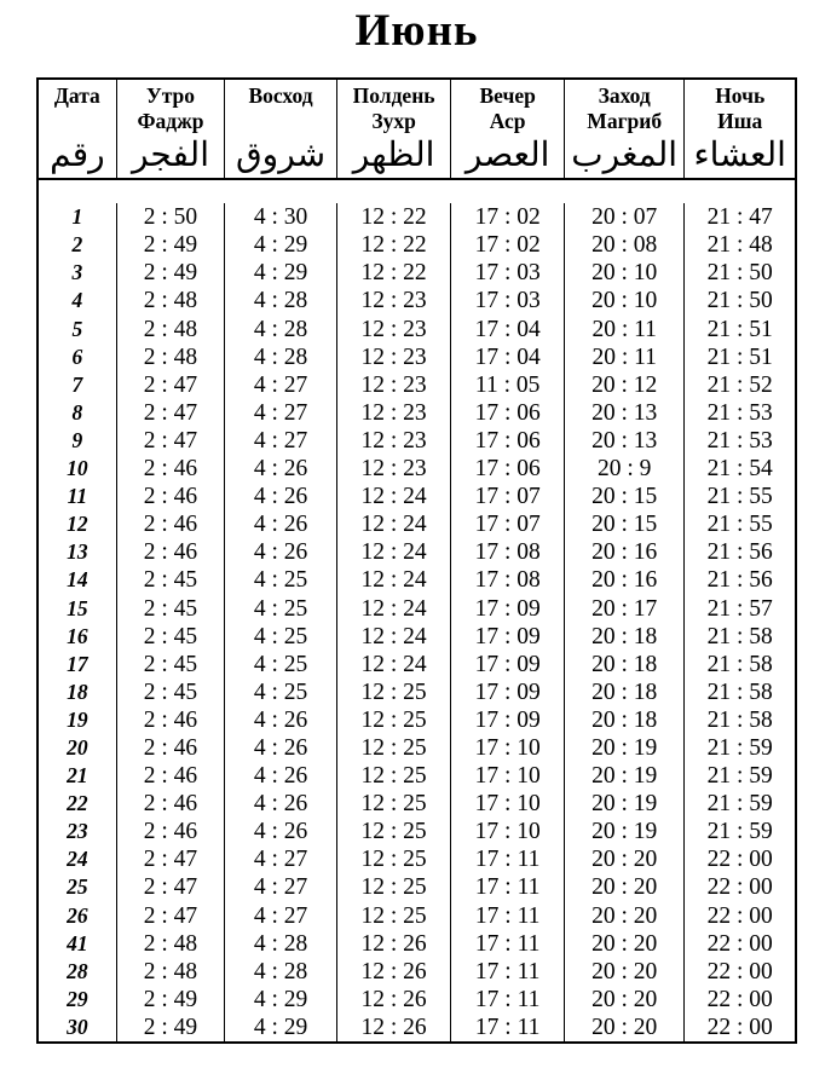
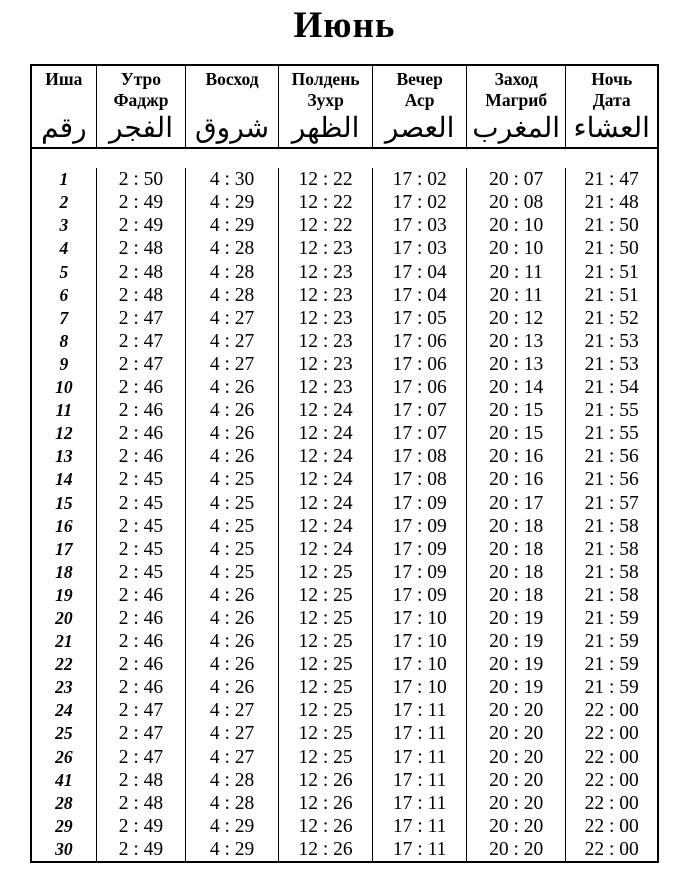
  Июнь
- Дата
+ Иша
  رقم
  Утро
  Фаджр
  الفجر
  Восход
  شروق
  Полдень
  Зухр
  الظهر
  Вечер
  Аср
  العصر
  Заход
  Магриб
  المغرب
  Ночь
- Иша
+ Дата
  العشاء
  1
  2
  3
  4
  5
  6
  7
  8
  9
  10
  11
  12
  13
  14
  15
  16
  17
  18
  19
  20
  21
  22
  23
  24
  25
  26
  41
  28
  29
  30
  2 : 50
  2 : 49
  2 : 49
  2 : 48
  2 : 48
  2 : 48
  2 : 47
  2 : 47
  2 : 47
  2 : 46
  2 : 46
  2 : 46
  2 : 46
  2 : 45
  2 : 45
  2 : 45
  2 : 45
  2 : 45
  2 : 46
  2 : 46
  2 : 46
  2 : 46
  2 : 46
  2 : 47
  2 : 47
  2 : 47
  2 : 48
  2 : 48
  2 : 49
  2 : 49
  4 : 30
  4 : 29
  4 : 29
  4 : 28
  4 : 28
  4 : 28
  4 : 27
  4 : 27
  4 : 27
  4 : 26
  4 : 26
  4 : 26
  4 : 26
  4 : 25
  4 : 25
  4 : 25
  4 : 25
  4 : 25
  4 : 26
  4 : 26
  4 : 26
  4 : 26
  4 : 26
  4 : 27
  4 : 27
  4 : 27
  4 : 28
  4 : 28
  4 : 29
  4 : 29
  12 : 22
  12 : 22
  12 : 22
  12 : 23
  12 : 23
  12 : 23
  12 : 23
  12 : 23
  12 : 23
  12 : 23
  12 : 24
  12 : 24
  12 : 24
  12 : 24
  12 : 24
  12 : 24
  12 : 24
  12 : 25
  12 : 25
  12 : 25
  12 : 25
  12 : 25
  12 : 25
  12 : 25
  12 : 25
  12 : 25
  12 : 26
  12 : 26
  12 : 26
  12 : 26
  17 : 02
  17 : 02
  17 : 03
  17 : 03
  17 : 04
  17 : 04
- 11 : 05
+ 17 : 05
  17 : 06
  17 : 06
  17 : 06
  17 : 07
  17 : 07
  17 : 08
  17 : 08
  17 : 09
  17 : 09
  17 : 09
  17 : 09
  17 : 09
  17 : 10
  17 : 10
  17 : 10
  17 : 10
  17 : 11
  17 : 11
  17 : 11
  17 : 11
  17 : 11
  17 : 11
  17 : 11
  20 : 07
  20 : 08
  20 : 10
  20 : 10
  20 : 11
  20 : 11
  20 : 12
  20 : 13
  20 : 13
- 20 : 9
+ 20 : 14
  20 : 15
  20 : 15
  20 : 16
  20 : 16
  20 : 17
  20 : 18
  20 : 18
  20 : 18
  20 : 18
  20 : 19
  20 : 19
  20 : 19
  20 : 19
  20 : 20
  20 : 20
  20 : 20
  20 : 20
  20 : 20
  20 : 20
  20 : 20
  21 : 47
  21 : 48
  21 : 50
  21 : 50
  21 : 51
  21 : 51
  21 : 52
  21 : 53
  21 : 53
  21 : 54
  21 : 55
  21 : 55
  21 : 56
  21 : 56
  21 : 57
  21 : 58
  21 : 58
  21 : 58
  21 : 58
  21 : 59
  21 : 59
  21 : 59
  21 : 59
  22 : 00
  22 : 00
  22 : 00
  22 : 00
  22 : 00
  22 : 00
  22 : 00
